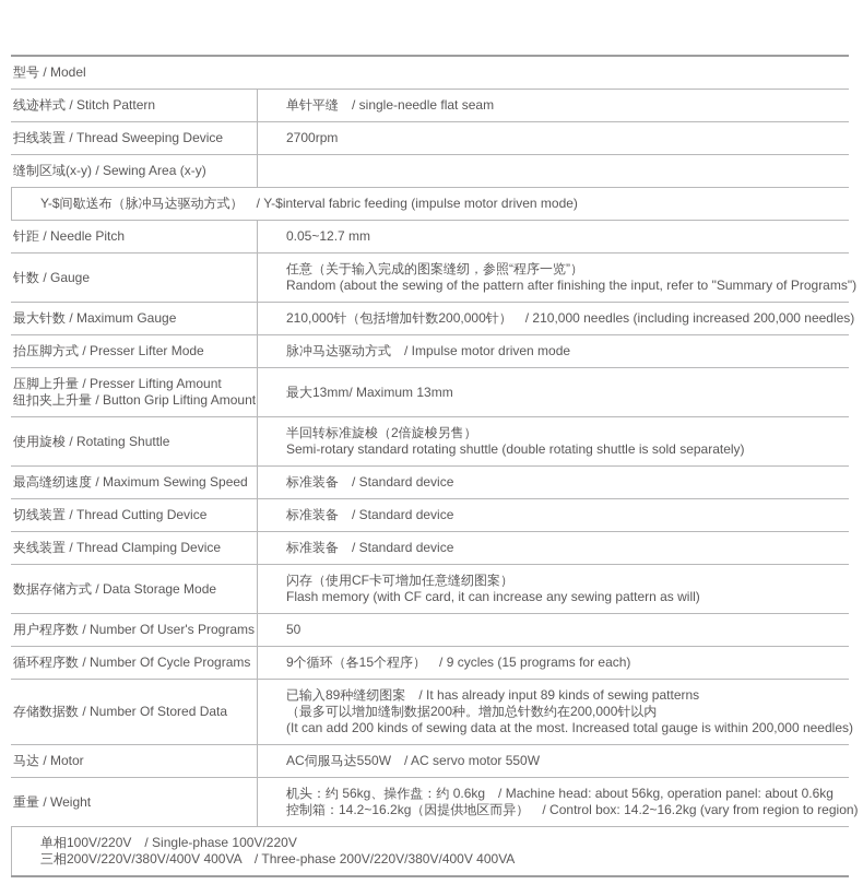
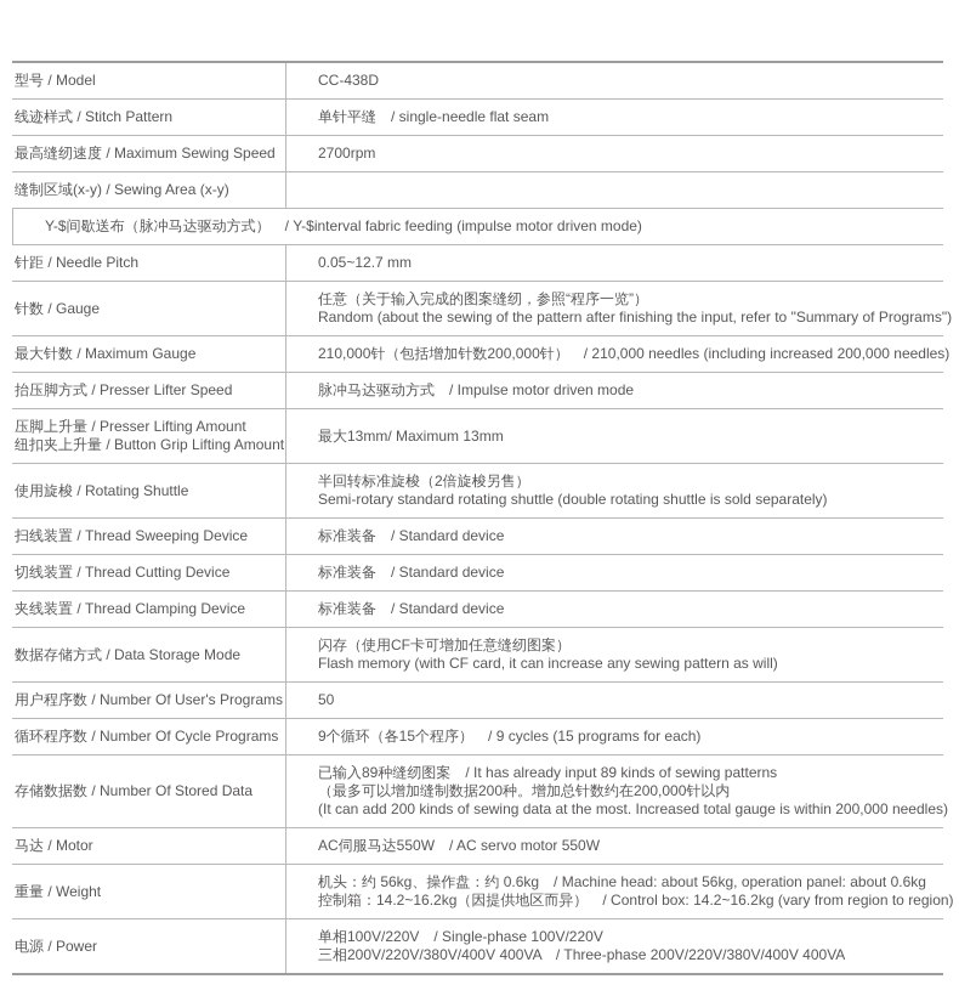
  型号 / Model
+ CC-438D
  线迹样式 / Stitch Pattern
  单针平缝 / single-needle flat seam
- 扫线装置 / Thread Sweeping Device
+ 最高缝纫速度 / Maximum Sewing Speed
  2700rpm
  缝制区域(x-y) / Sewing Area (x-y)
  Y-$间歇送布（脉冲马达驱动方式） / Y-$interval fabric feeding (impulse motor driven mode)
  针距 / Needle Pitch
  0.05~12.7 mm
  针数 / Gauge
  任意（关于输入完成的图案缝纫，参照“程序一览”）
  Random (about the sewing of the pattern after finishing the input, refer to "Summary of Programs")
  最大针数 / Maximum Gauge
  210,000针（包括增加针数200,000针） / 210,000 needles (including increased 200,000 needles)
- 抬压脚方式 / Presser Lifter Mode
+ 抬压脚方式 / Presser Lifter Speed
  脉冲马达驱动方式 / Impulse motor driven mode
  压脚上升量 / Presser Lifting Amount
  纽扣夹上升量 / Button Grip Lifting Amount
  最大13mm/ Maximum 13mm
  使用旋梭 / Rotating Shuttle
  半回转标准旋梭（2倍旋梭另售）
  Semi-rotary standard rotating shuttle (double rotating shuttle is sold separately)
- 最高缝纫速度 / Maximum Sewing Speed
+ 扫线装置 / Thread Sweeping Device
  标准装备 / Standard device
  切线装置 / Thread Cutting Device
  标准装备 / Standard device
  夹线装置 / Thread Clamping Device
  标准装备 / Standard device
  数据存储方式 / Data Storage Mode
  闪存（使用CF卡可增加任意缝纫图案）
  Flash memory (with CF card, it can increase any sewing pattern as will)
  用户程序数 / Number Of User's Programs
  50
  循环程序数 / Number Of Cycle Programs
  9个循环（各15个程序） / 9 cycles (15 programs for each)
  存储数据数 / Number Of Stored Data
  已输入89种缝纫图案 / It has already input 89 kinds of sewing patterns
  （最多可以增加缝制数据200种。增加总针数约在200,000针以内
  (It can add 200 kinds of sewing data at the most. Increased total gauge is within 200,000 needles)
  马达 / Motor
  AC伺服马达550W / AC servo motor 550W
  重量 / Weight
  机头：约 56kg、操作盘：约 0.6kg / Machine head: about 56kg, operation panel: about 0.6kg
  控制箱：14.2~16.2kg（因提供地区而异） / Control box: 14.2~16.2kg (vary from region to region)
+ 电源 / Power
  单相100V/220V / Single-phase 100V/220V
  三相200V/220V/380V/400V 400VA / Three-phase 200V/220V/380V/400V 400VA
